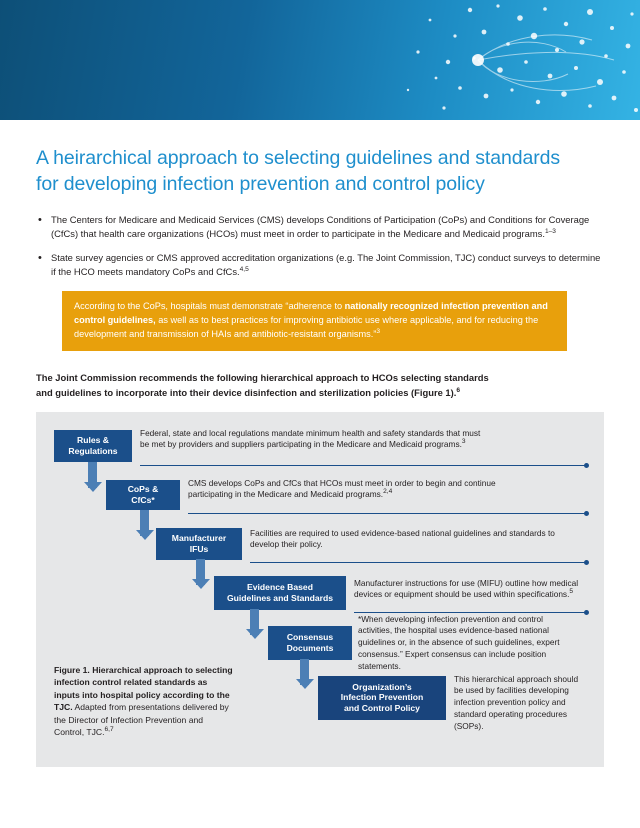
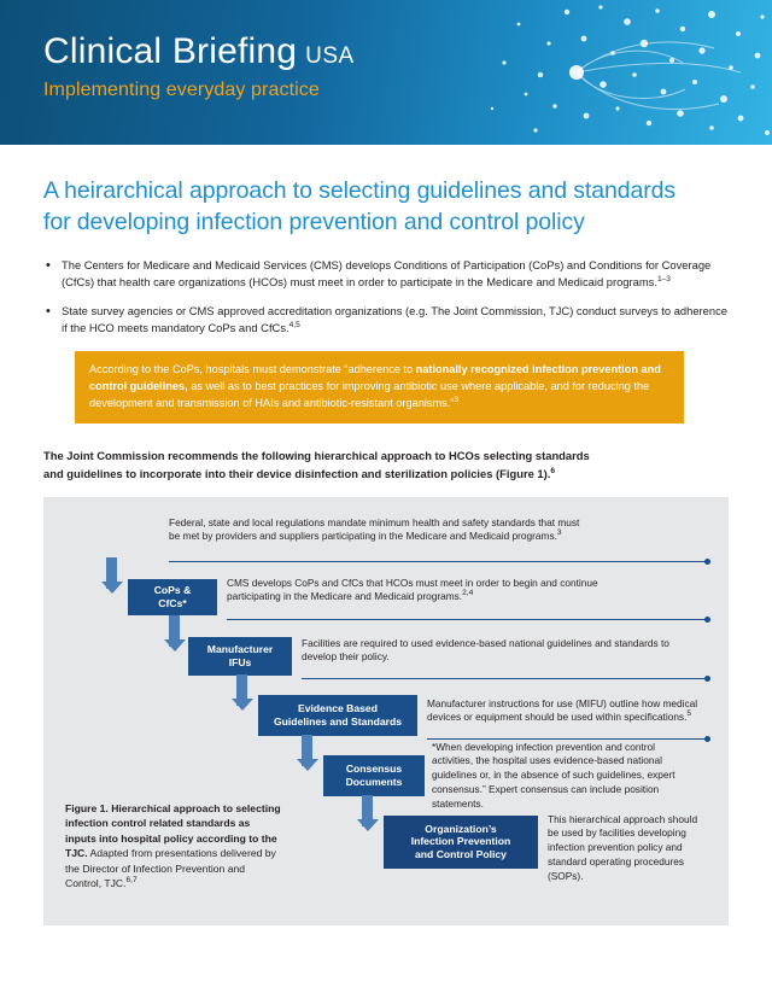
+ Clinical Briefing USA
+ Implementing everyday practice
  A heirarchical approach to selecting guidelines and standards
  for developing infection prevention and control policy
  The Centers for Medicare and Medicaid Services (CMS) develops Conditions of Participation (CoPs) and Conditions for Coverage (CfCs) that health care organizations (HCOs) must meet in order to participate in the Medicare and Medicaid programs.
- State survey agencies or CMS approved accreditation organizations (e.g. The Joint Commission, TJC) conduct surveys to determine if the HCO meets mandatory CoPs and CfCs.
+ State survey agencies or CMS approved accreditation organizations (e.g. The Joint Commission, TJC) conduct surveys to adherence if the HCO meets mandatory CoPs and CfCs.
  According to the CoPs, hospitals must demonstrate “adherence to nationally recognized infection prevention and control guidelines, as well as to best practices for improving antibiotic use where applicable, and for reducing the development and transmission of HAIs and antibiotic-resistant organisms.”
  The Joint Commission recommends the following hierarchical approach to HCOs selecting standards
  and guidelines to incorporate into their device disinfection and sterilization policies (Figure 1).
- Rules &
- Regulations
  Federal, state and local regulations mandate minimum health and safety standards that must be met by providers and suppliers participating in the Medicare and Medicaid programs.
  CoPs &
  CfCs*
  CMS develops CoPs and CfCs that HCOs must meet in order to begin and continue participating in the Medicare and Medicaid programs.
  Manufacturer
  IFUs
  Facilities are required to used evidence-based national guidelines and standards to develop their policy.
  Evidence Based
  Guidelines and Standards
  Manufacturer instructions for use (MIFU) outline how medical devices or equipment should be used within specifications.
  Consensus
  Documents
  *When developing infection prevention and control activities, the hospital uses evidence-based national guidelines or, in the absence of such guidelines, expert consensus.” Expert consensus can include position statements.
  Organization’s
  Infection Prevention
  and Control Policy
  This hierarchical approach should be used by facilities developing infection prevention policy and standard operating procedures (SOPs).
  Figure 1. Hierarchical approach to selecting infection control related standards as inputs into hospital policy according to the TJC. Adapted from presentations delivered by the Director of Infection Prevention and Control, TJC.
